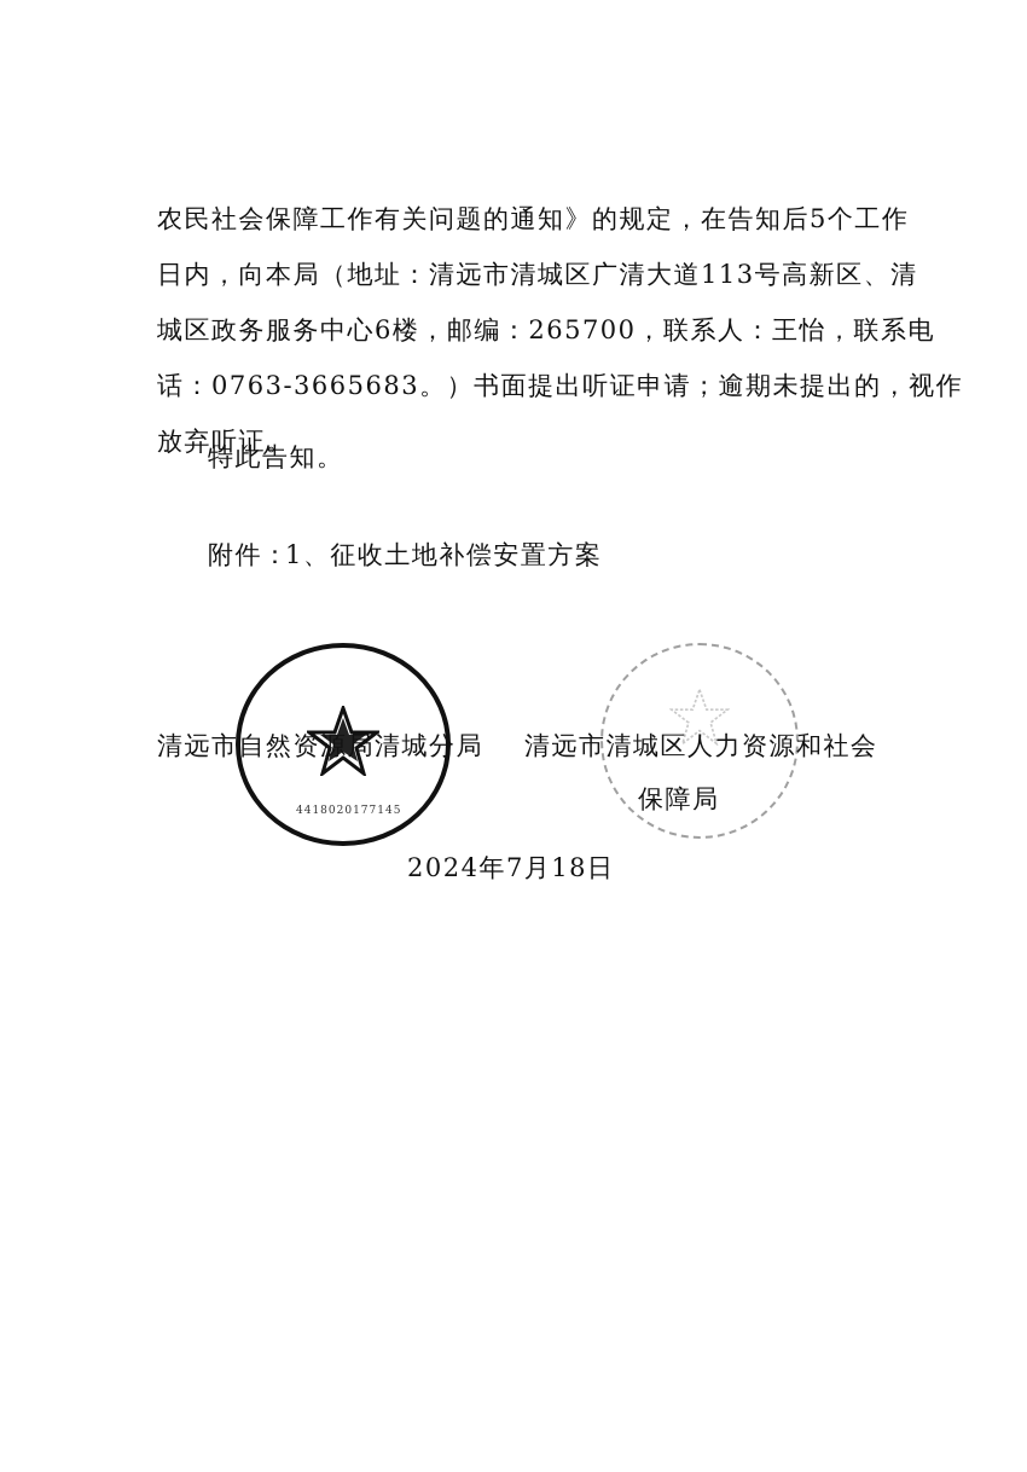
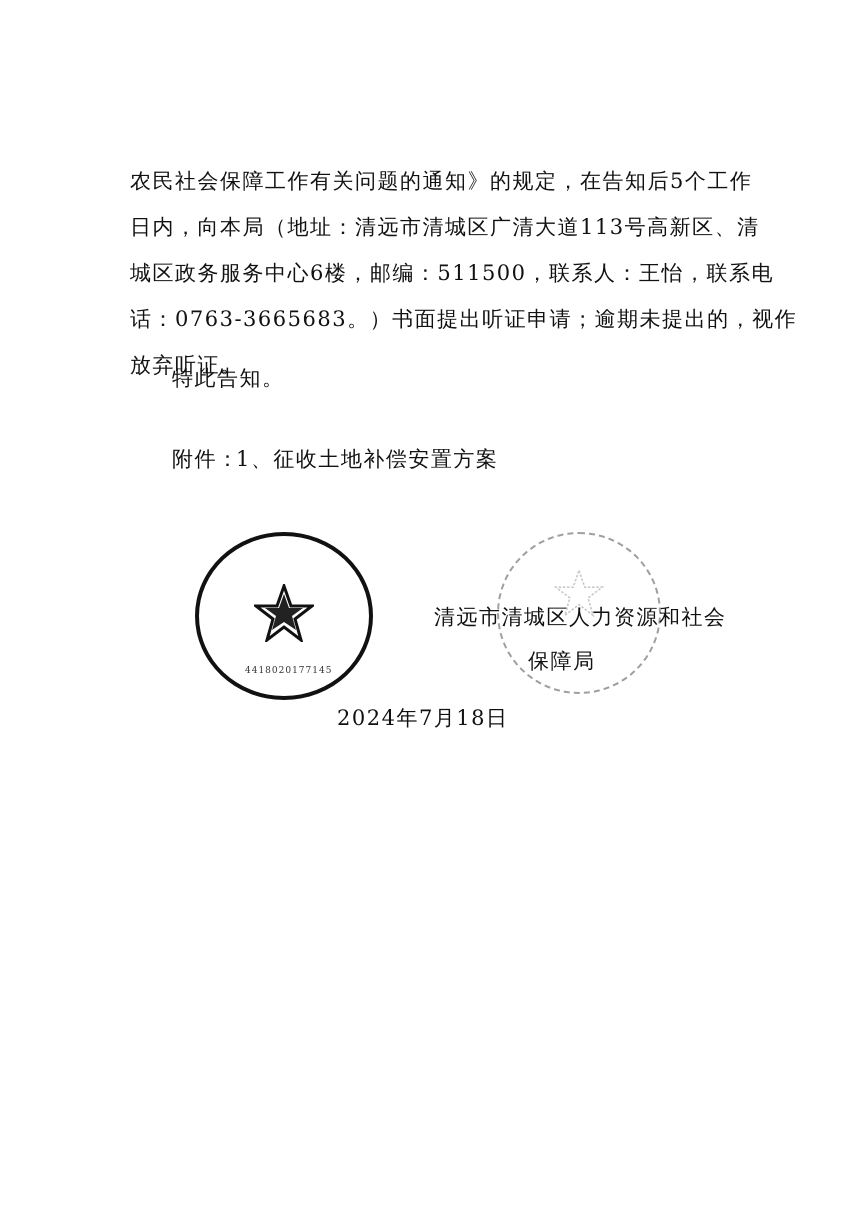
  农民社会保障工作有关问题的通知》的规定，在告知后5个工作
  日内，向本局（地址：清远市清城区广清大道113号高新区、清
- 城区政务服务中心6楼，邮编：265700，联系人：王怡，联系电
+ 城区政务服务中心6楼，邮编：511500，联系人：王怡，联系电
  话：0763-3665683。）书面提出听证申请；逾期未提出的，视作
  放弃听证。
  特此告知。
  附件：
  1、征收土地补偿安置方案
  4418020177145
- 清远市自然资源局清城分局
  清远市清城区人力资源和社会
  保障局
  2024年7月18日
